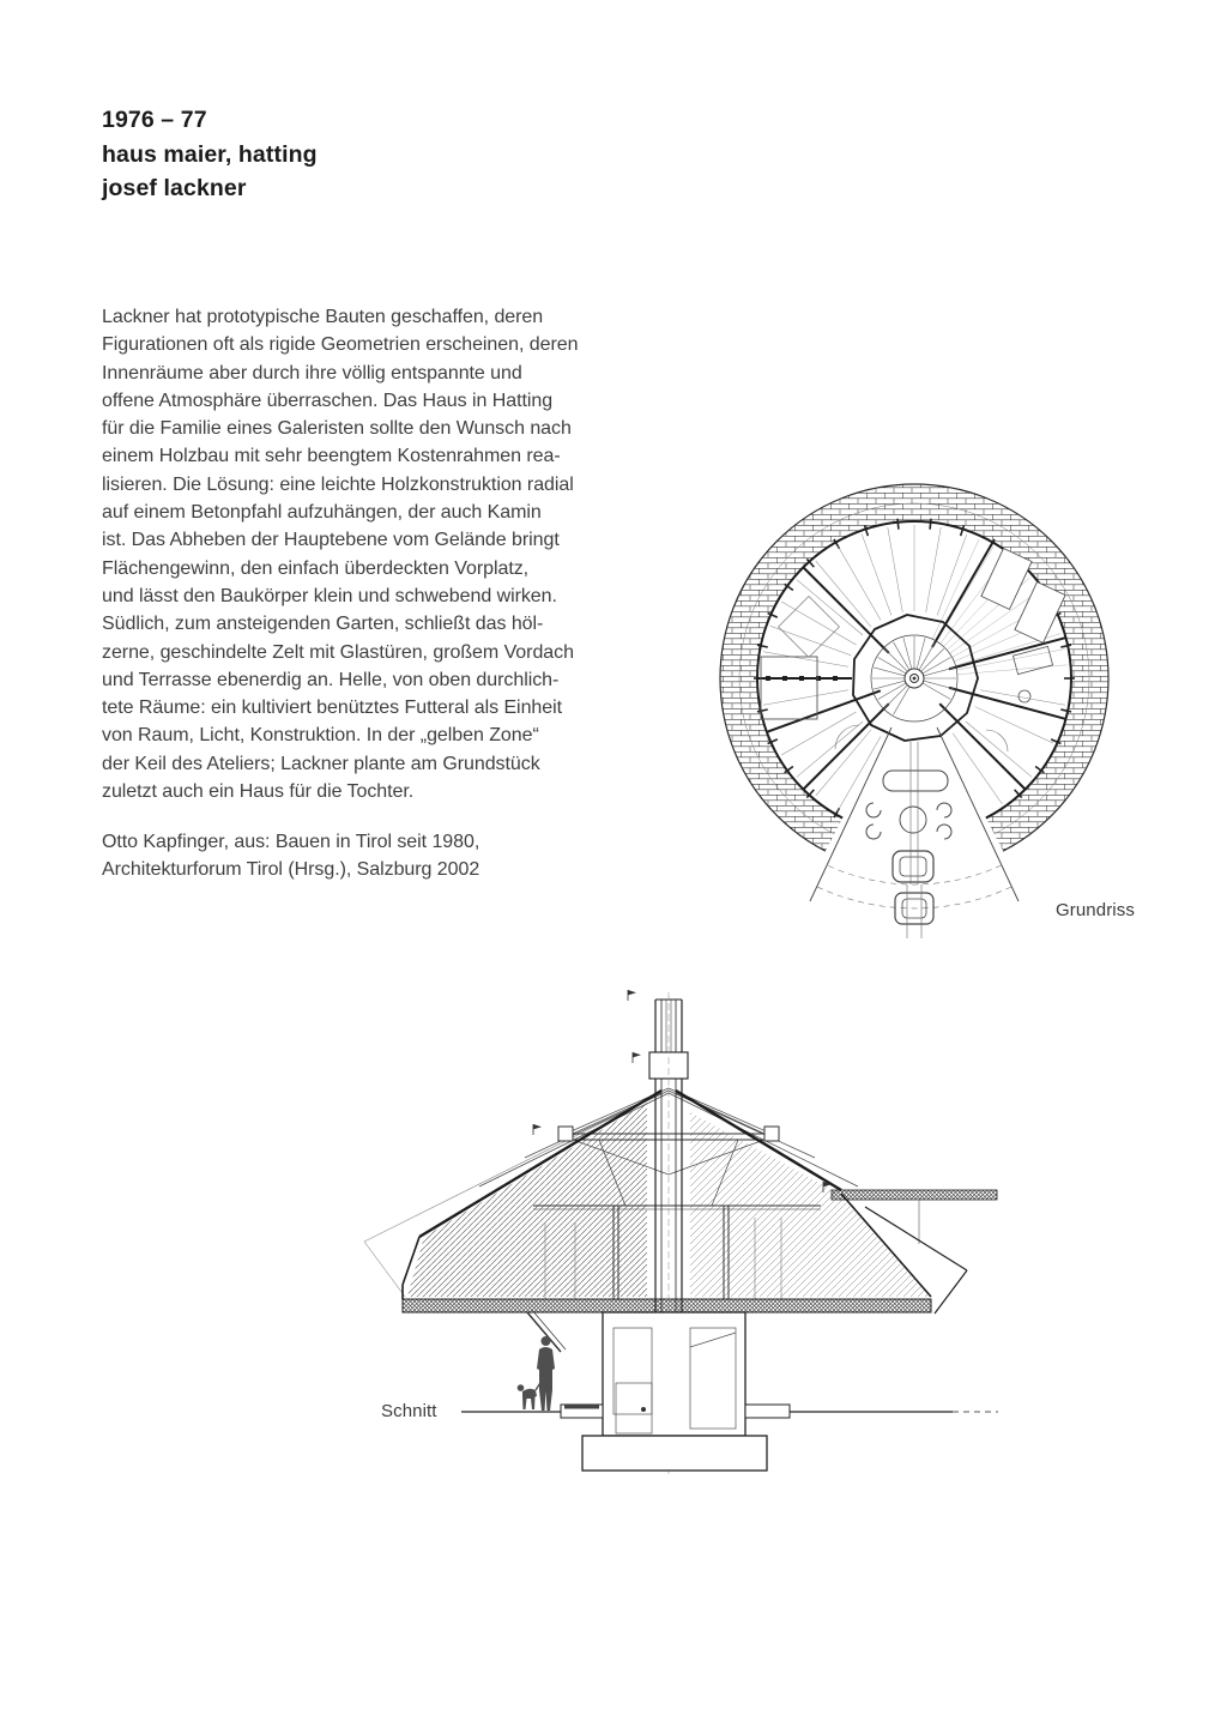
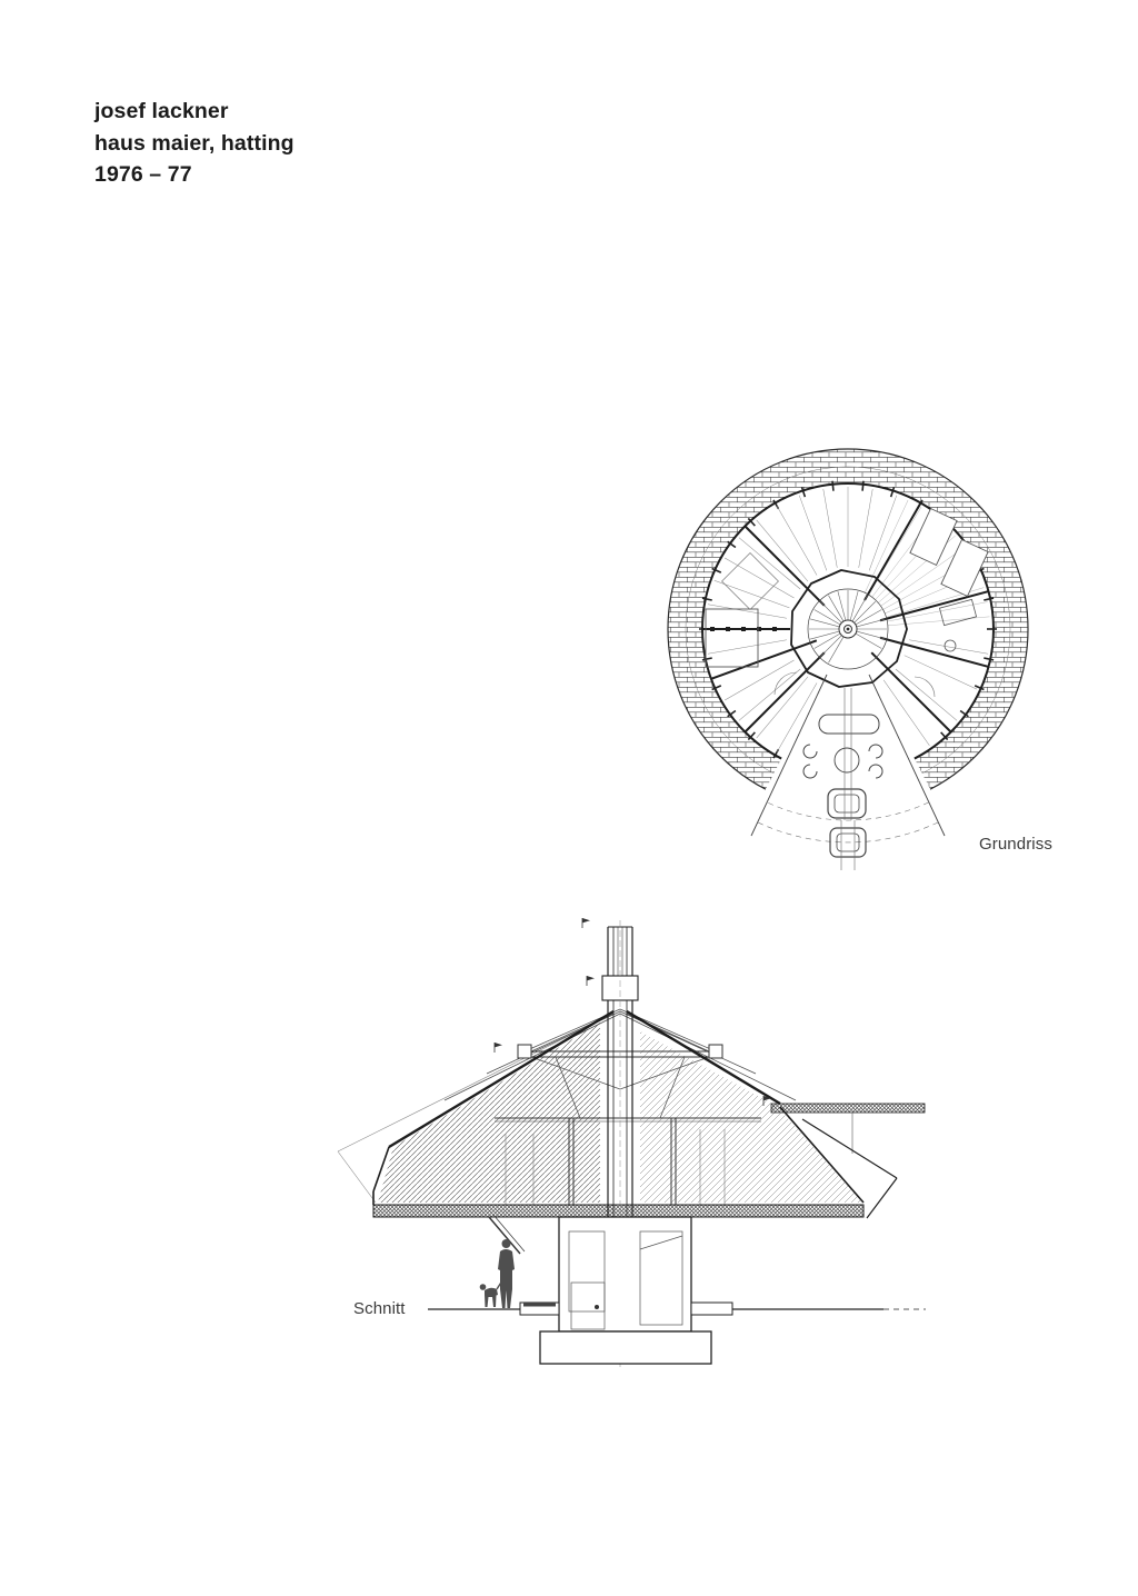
- 1976 – 77
+ josef lackner
  haus maier, hatting
- josef lackner
+ 1976 – 77
- Lackner hat prototypische Bauten geschaffen, deren
- Figurationen oft als rigide Geometrien erscheinen, deren
- Innenräume aber durch ihre völlig entspannte und
- offene Atmosphäre überraschen. Das Haus in Hatting
- für die Familie eines Galeristen sollte den Wunsch nach
- einem Holzbau mit sehr beengtem Kostenrahmen rea-
- lisieren. Die Lösung: eine leichte Holzkonstruktion radial
- auf einem Betonpfahl aufzuhängen, der auch Kamin
- ist. Das Abheben der Hauptebene vom Gelände bringt
- Flächengewinn, den einfach überdeckten Vorplatz,
- und lässt den Baukörper klein und schwebend wirken.
- Südlich, zum ansteigenden Garten, schließt das höl-
- zerne, geschindelte Zelt mit Glastüren, großem Vordach
- und Terrasse ebenerdig an. Helle, von oben durchlich-
- tete Räume: ein kultiviert benütztes Futteral als Einheit
- von Raum, Licht, Konstruktion. In der „gelben Zone“
- der Keil des Ateliers; Lackner plante am Grundstück
- zuletzt auch ein Haus für die Tochter.
- Otto Kapfinger, aus: Bauen in Tirol seit 1980,
- Architekturforum Tirol (Hrsg.), Salzburg 2002
  Grundriss
  Schnitt
